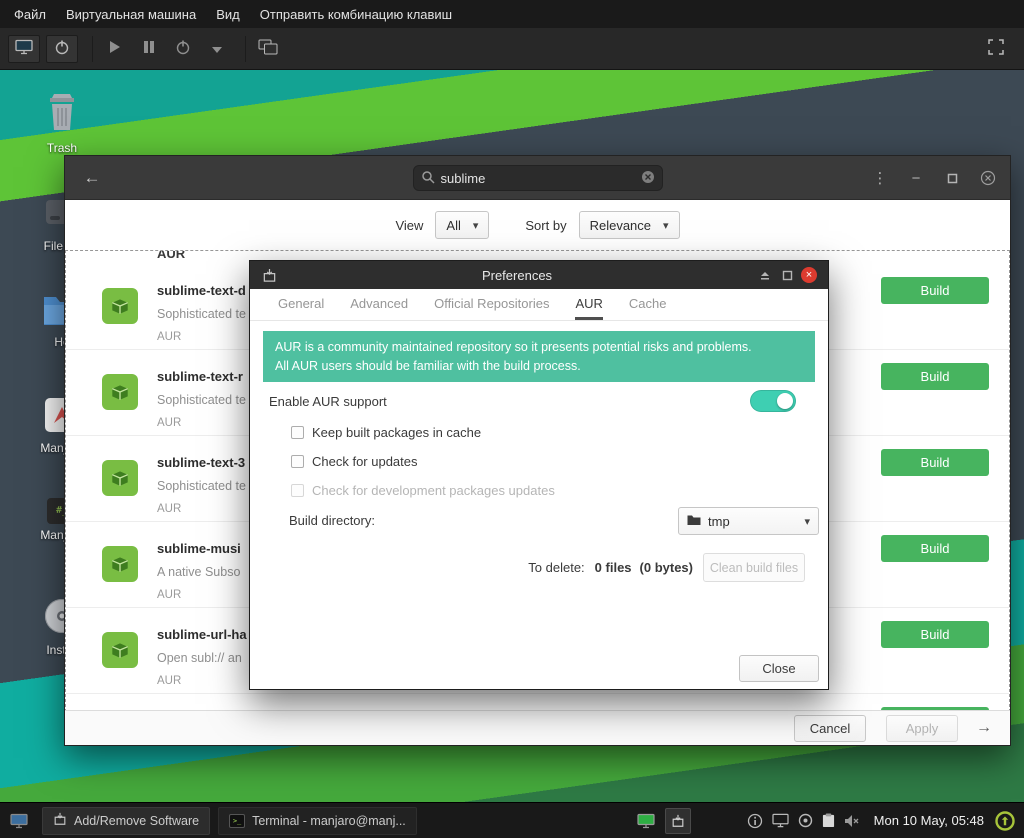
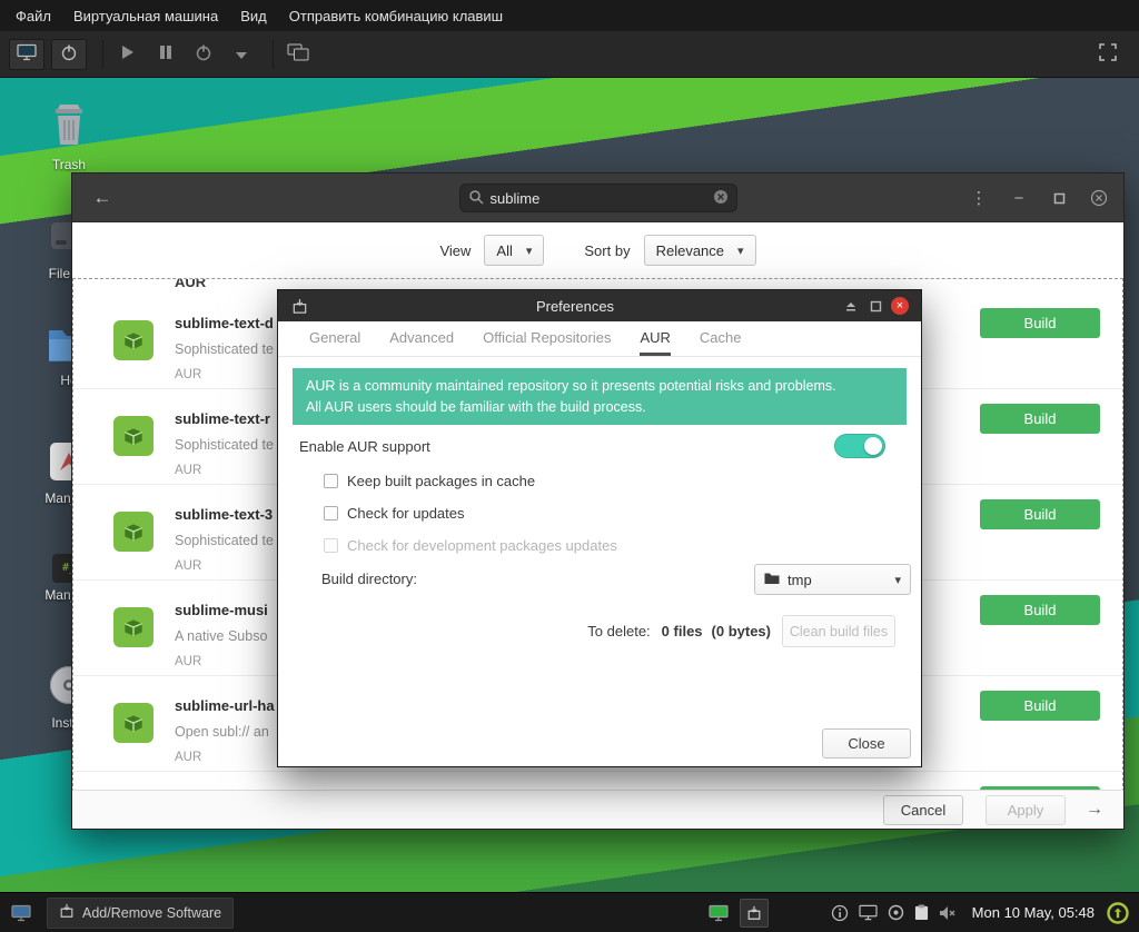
  Файл
  Виртуальная машина
  Вид
  Отправить комбинацию клавиш
  Trash
  ←
  sublime
  ⋮
  −
  View
  All
  ▾
  Sort by
  Relevance
  ▾
  AUR
  sublime-text-d
  Sophisticated te
  AUR
  Build
  sublime-text-r
  Sophisticated te
  AUR
  Build
  sublime-text-3
  Sophisticated te
  AUR
  Build
  sublime-musi
  A native Subso
  AUR
  Build
  sublime-url-ha
  Open subl:// an
  AUR
  Build
  Cancel
  Apply
  →
  Preferences
  ×
  General
  Advanced
  Official Repositories
  AUR
  Cache
  AUR is a community maintained repository so it presents potential risks and problems.
  All AUR users should be familiar with the build process.
  Enable AUR support
  Keep built packages in cache
  Check for updates
  Check for development packages updates
  Build directory:
  tmp
  ▾
  To delete: 0 files (0 bytes)
  Clean build files
  Close
  Add/Remove Software
- >_
- Terminal - manjaro@manj...
  Mon 10 May, 05:48
